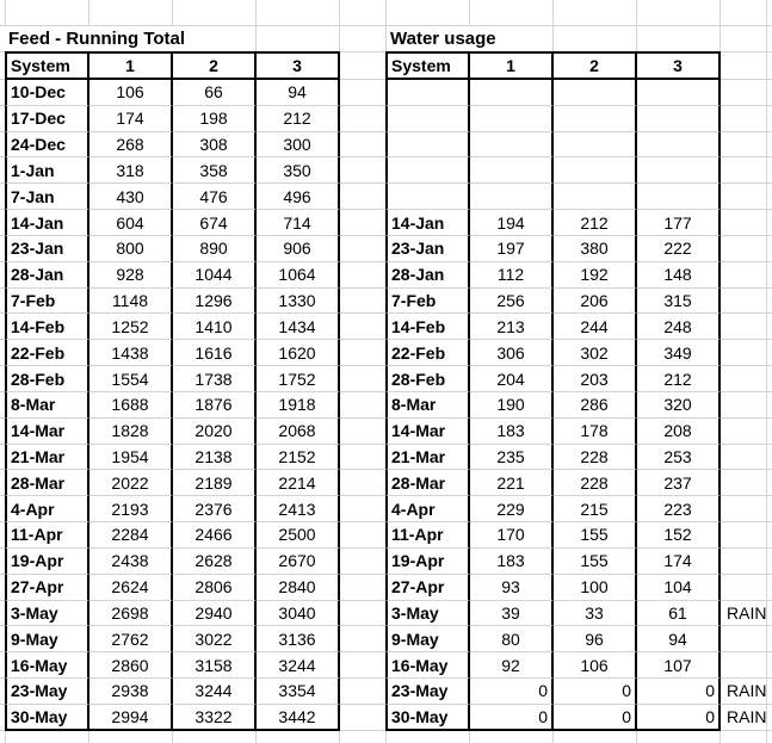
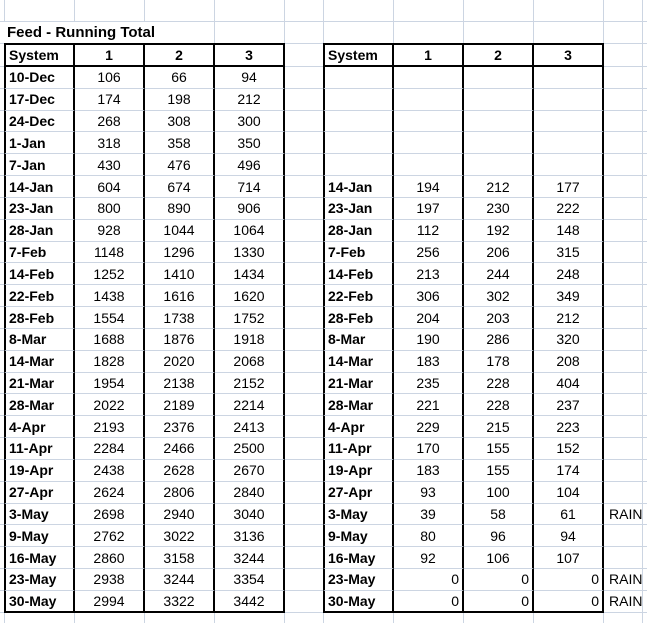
  Feed - Running Total
- Water usage
  System
  1
  2
  3
  System
  1
  2
  3
  10-Dec
  106
  66
  94
  17-Dec
  174
  198
  212
  24-Dec
  268
  308
  300
  1-Jan
  318
  358
  350
  7-Jan
  430
  476
  496
  14-Jan
  604
  674
  714
  14-Jan
  194
  212
  177
  23-Jan
  800
  890
  906
  23-Jan
  197
- 380
+ 230
  222
  28-Jan
  928
  1044
  1064
  28-Jan
  112
  192
  148
  7-Feb
  1148
  1296
  1330
  7-Feb
  256
  206
  315
  14-Feb
  1252
  1410
  1434
  14-Feb
  213
  244
  248
  22-Feb
  1438
  1616
  1620
  22-Feb
  306
  302
  349
  28-Feb
  1554
  1738
  1752
  28-Feb
  204
  203
  212
  8-Mar
  1688
  1876
  1918
  8-Mar
  190
  286
  320
  14-Mar
  1828
  2020
  2068
  14-Mar
  183
  178
  208
  21-Mar
  1954
  2138
  2152
  21-Mar
  235
  228
- 253
+ 404
  28-Mar
  2022
  2189
  2214
  28-Mar
  221
  228
  237
  4-Apr
  2193
  2376
  2413
  4-Apr
  229
  215
  223
  11-Apr
  2284
  2466
  2500
  11-Apr
  170
  155
  152
  19-Apr
  2438
  2628
  2670
  19-Apr
  183
  155
  174
  27-Apr
  2624
  2806
  2840
  27-Apr
  93
  100
  104
  3-May
  2698
  2940
  3040
  3-May
  39
- 33
+ 58
  61
  RAIN
  9-May
  2762
  3022
  3136
  9-May
  80
  96
  94
  16-May
  2860
  3158
  3244
  16-May
  92
  106
  107
  23-May
  2938
  3244
  3354
  23-May
  0
  0
  0
  RAIN
  30-May
  2994
  3322
  3442
  30-May
  0
  0
  0
  RAIN
